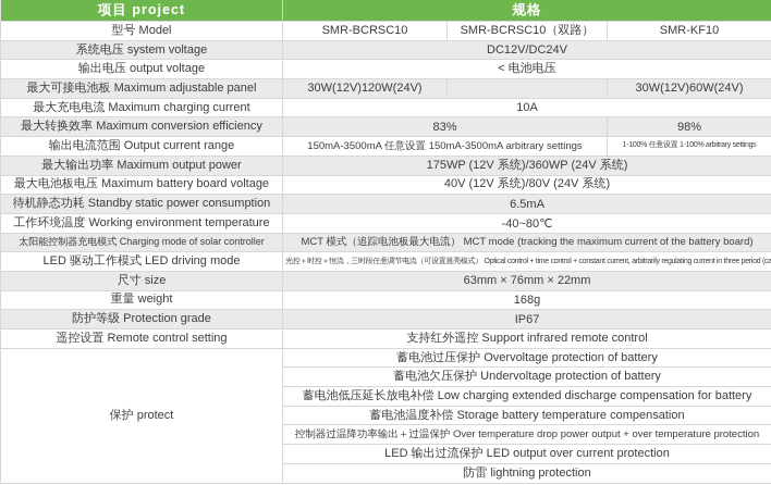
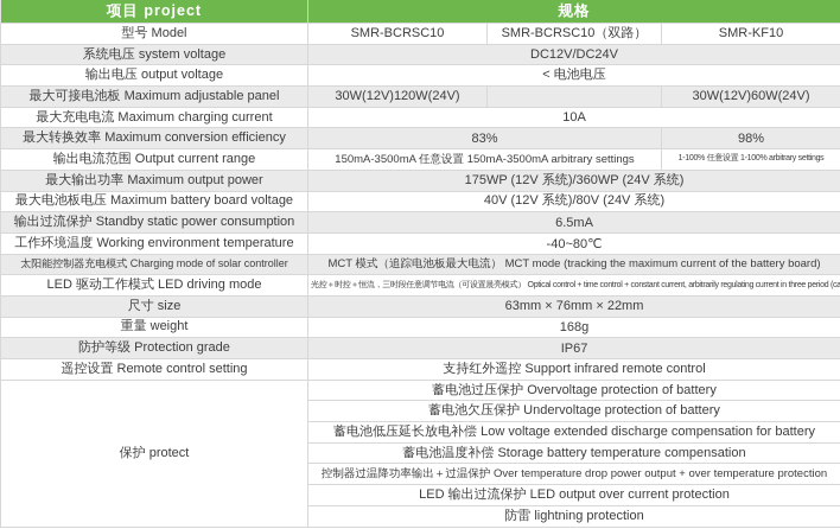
  项目 project	规格
  型号 Model	SMR-BCRSC10	SMR-BCRSC10（双路）	SMR-KF10
  系统电压 system voltage	DC12V/DC24V
  输出电压 output voltage	< 电池电压
  最大可接电池板 Maximum adjustable panel	30W(12V)120W(24V)		30W(12V)60W(24V)
  最大充电电流 Maximum charging current	10A
  最大转换效率 Maximum conversion efficiency	83%	98%
  最大输出功率 Maximum output power	175WP (12V 系统)/360WP (24V 系统)
  最大电池板电压 Maximum battery board voltage	40V (12V 系统)/80V (24V 系统)
- 待机静态功耗 Standby static power consumption	6.5mA
+ 输出过流保护 Standby static power consumption	6.5mA
  工作环境温度 Working environment temperature	-40~80℃
  太阳能控制器充电模式 Charging mode of solar controller	MCT 模式（追踪电池板最大电流） MCT mode (tracking the maximum current of the battery board)
  尺寸 size	63mm × 76mm × 22mm
  重量 weight	168g
  防护等级 Protection grade	IP67
  遥控设置 Remote control setting	支持红外遥控 Support infrared remote control
  保护 protect	蓄电池过压保护 Overvoltage protection of battery
  蓄电池欠压保护 Undervoltage protection of battery
- 蓄电池低压延长放电补偿 Low charging extended discharge compensation for battery
+ 蓄电池低压延长放电补偿 Low voltage extended discharge compensation for battery
  蓄电池温度补偿 Storage battery temperature compensation
  控制器过温降功率输出＋过温保护 Over temperature drop power output + over temperature protection
  LED 输出过流保护 LED output over current protection
  防雷 lightning protection
